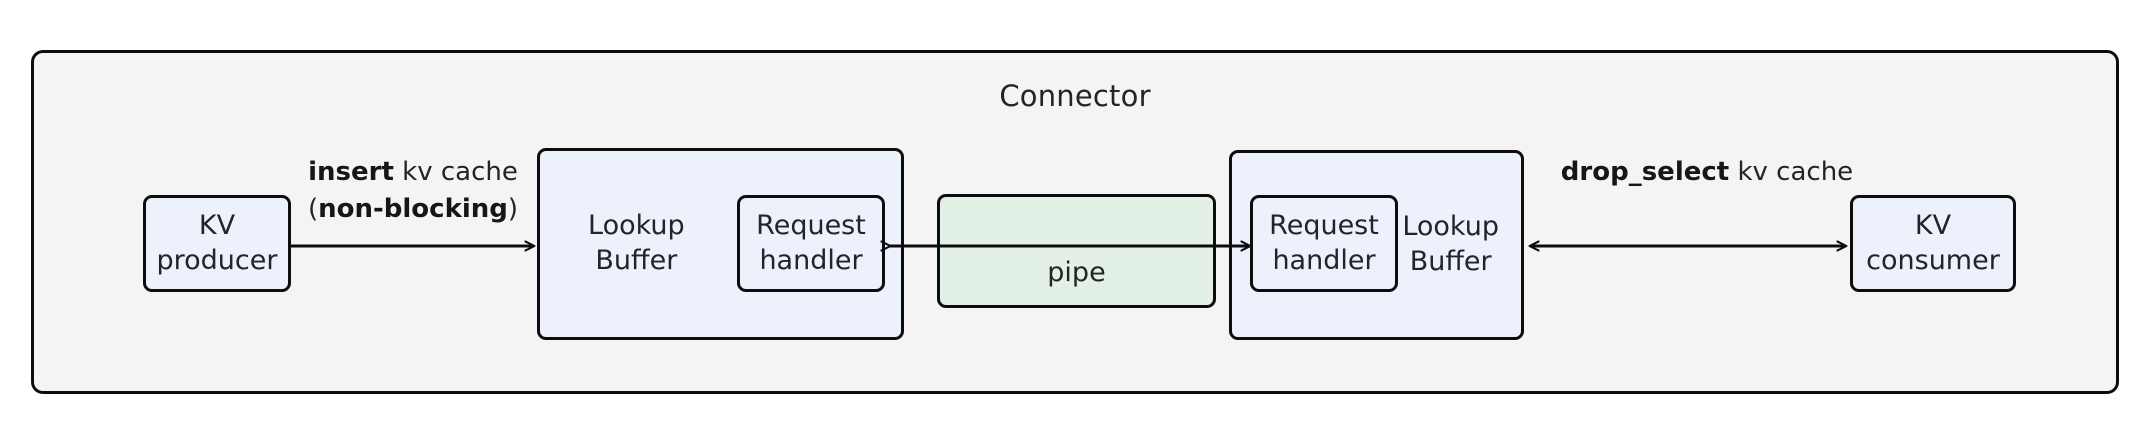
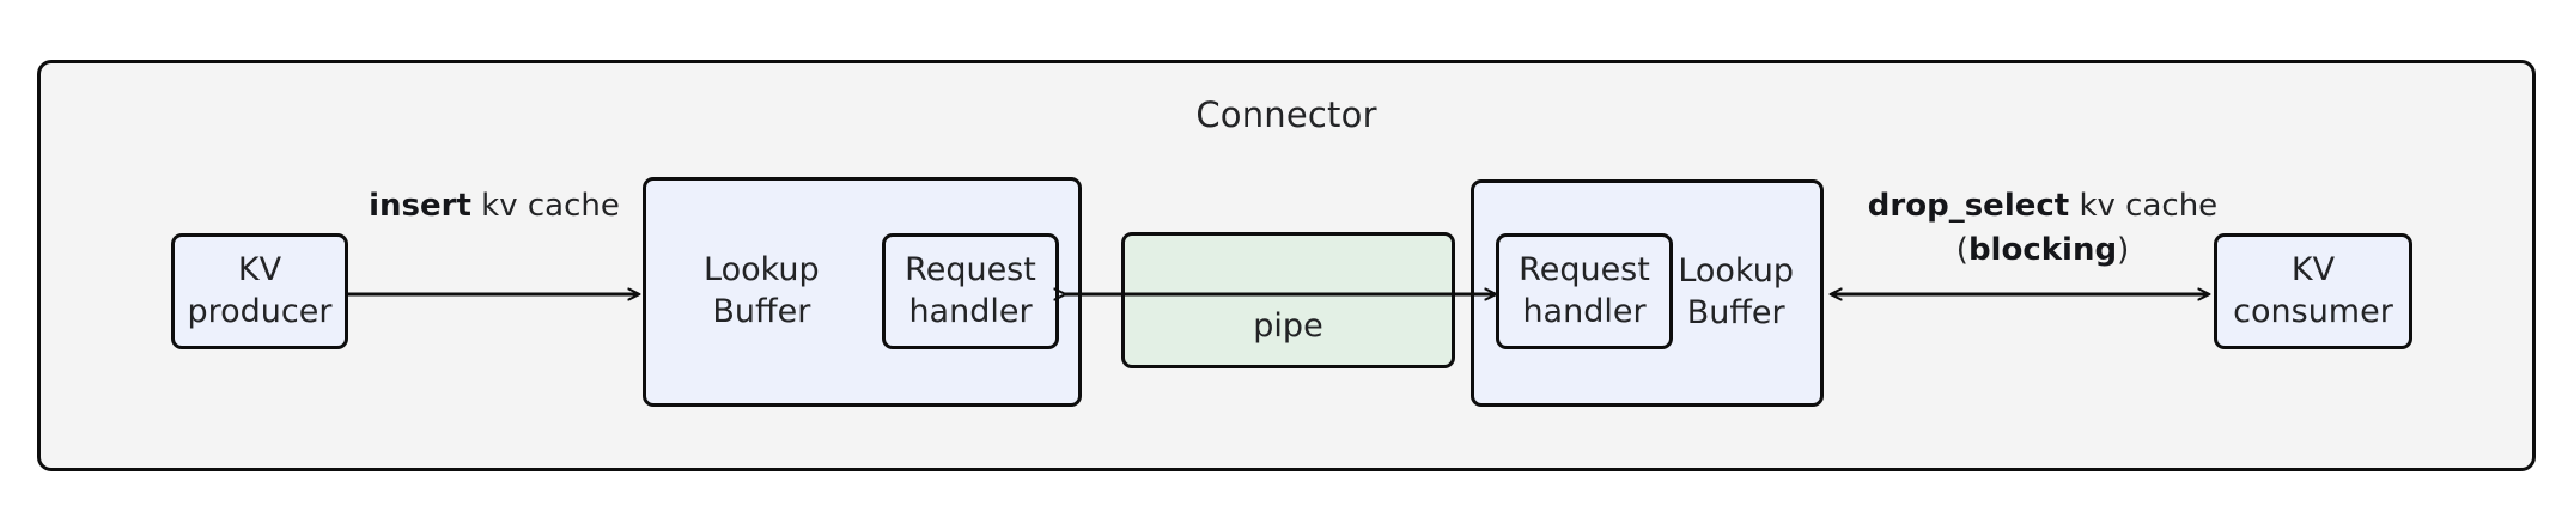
  Connector
  KV
  producer
  Lookup
  Buffer
  Request
  handler
  pipe
  Lookup
  Buffer
  Request
  handler
  KV
  consumer
  insert kv cache
- (non-blocking)
  drop_select kv cache
+ (blocking)
